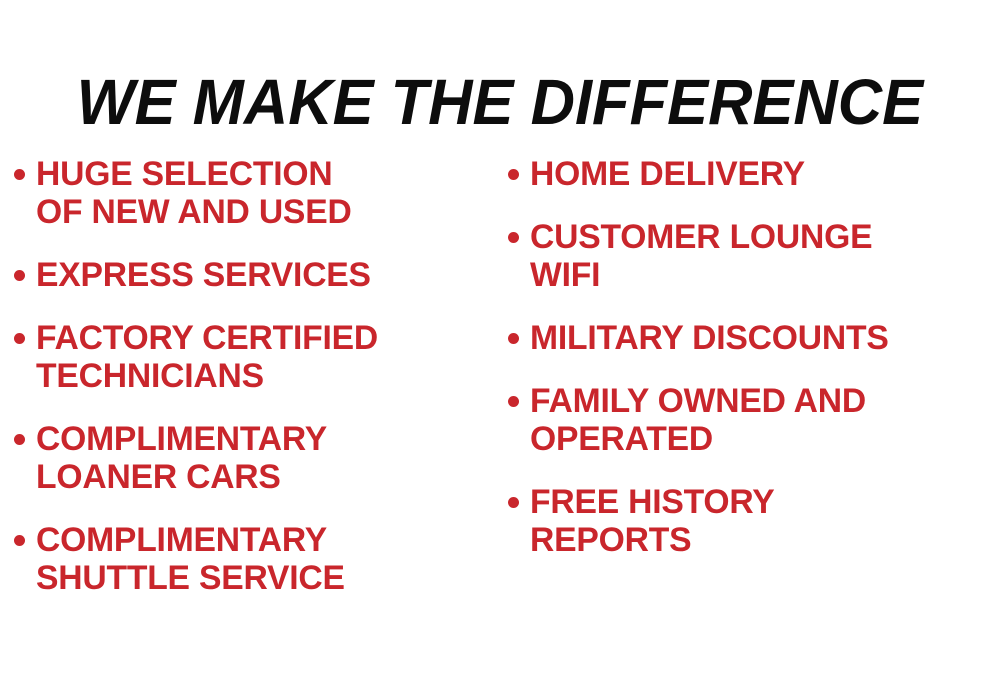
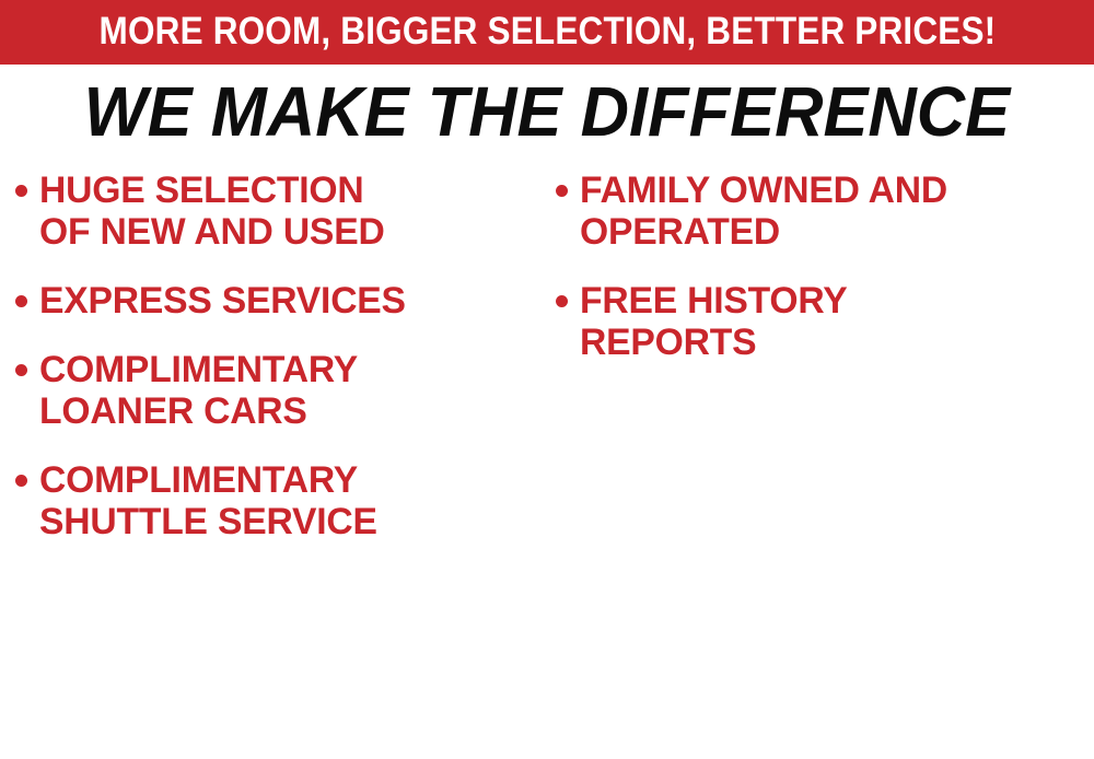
+ MORE ROOM, BIGGER SELECTION, BETTER PRICES!
  WE MAKE THE DIFFERENCE
  HUGE SELECTION
  OF NEW AND USED
  EXPRESS SERVICES
- FACTORY CERTIFIED
- TECHNICIANS
  COMPLIMENTARY
  LOANER CARS
  COMPLIMENTARY
  SHUTTLE SERVICE
- HOME DELIVERY
- CUSTOMER LOUNGE
- WIFI
- MILITARY DISCOUNTS
  FAMILY OWNED AND
  OPERATED
  FREE HISTORY
  REPORTS
